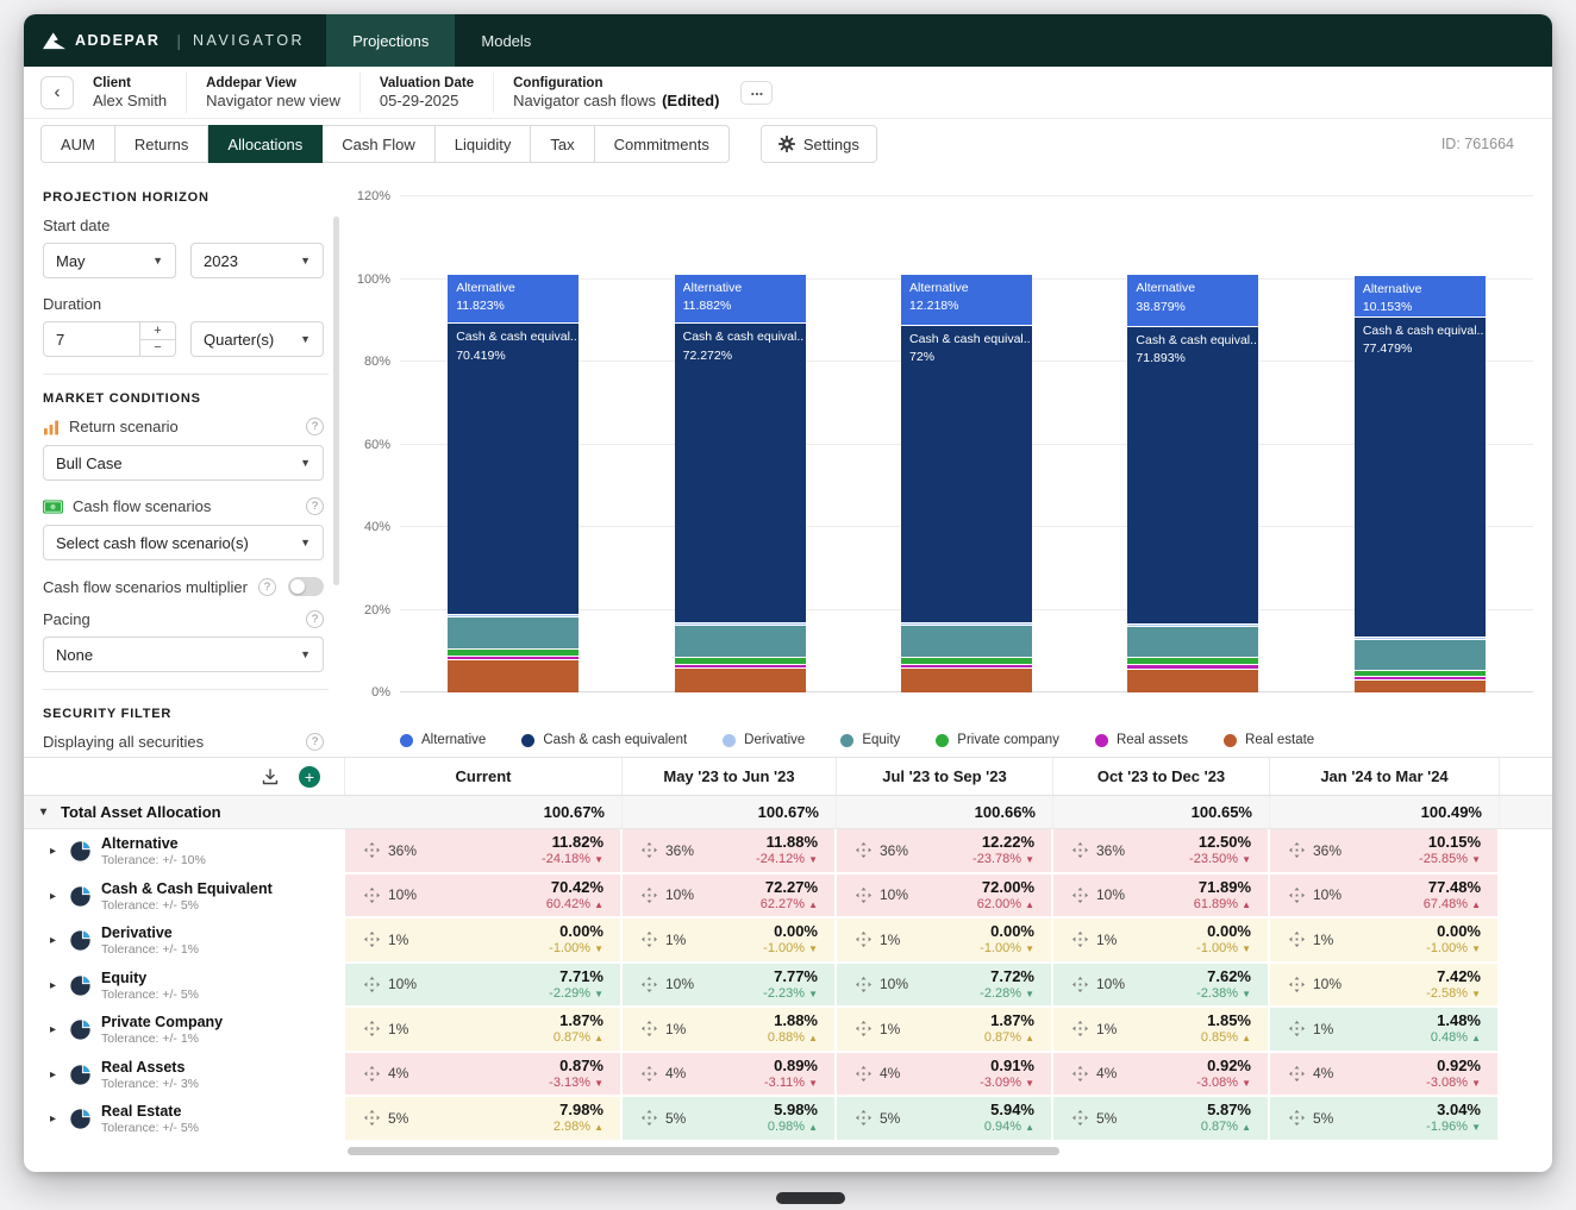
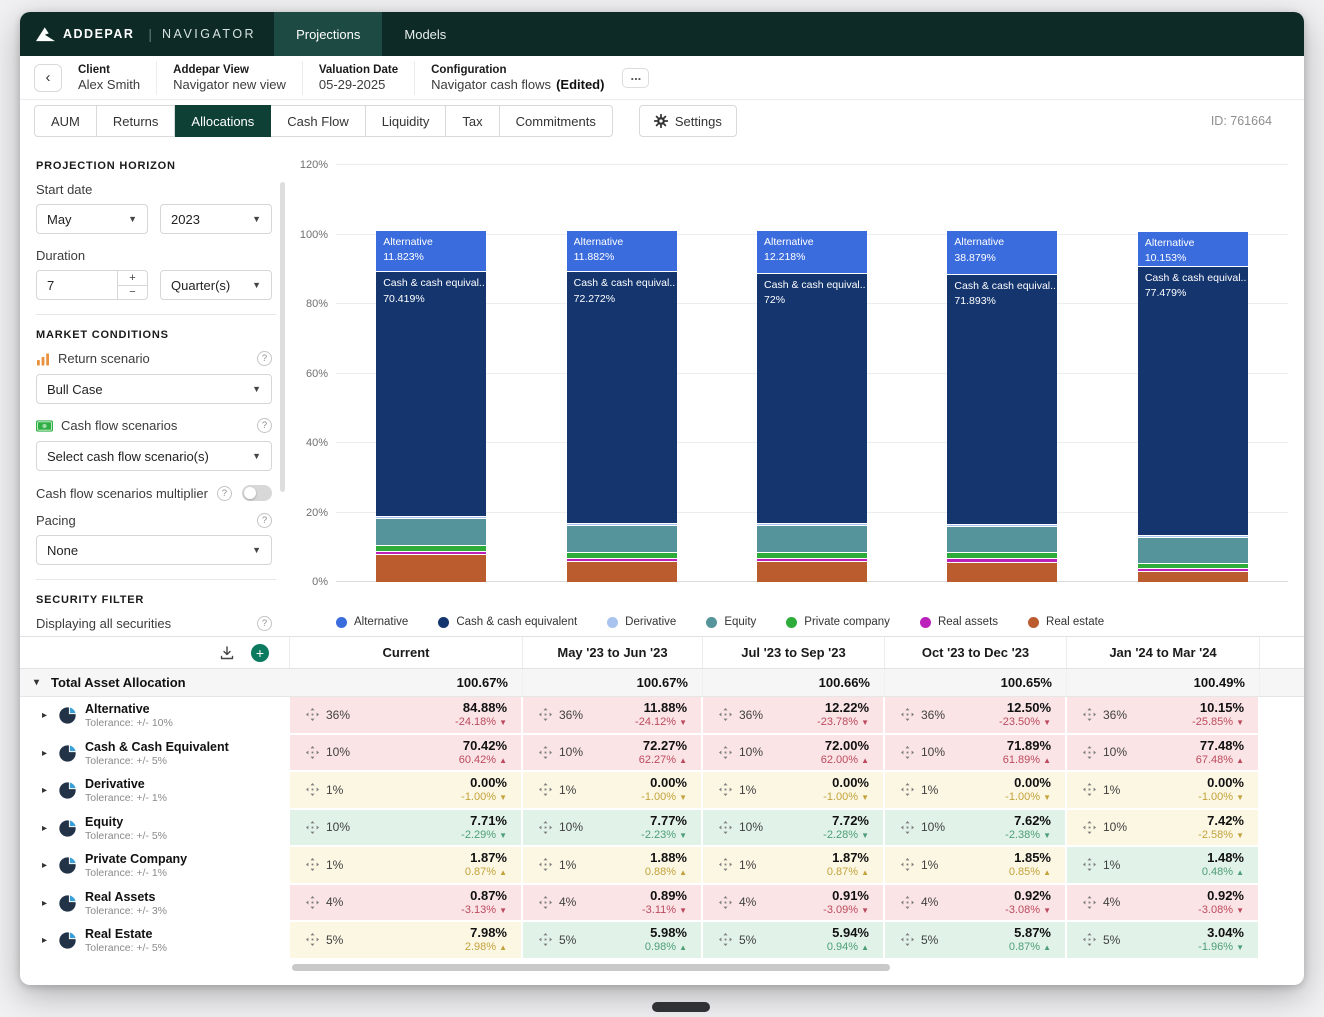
  ADDEPAR
  |
  NAVIGATOR
  Projections
  Models
  ‹
  Client
  Alex Smith
  Addepar View
  Navigator new view
  Valuation Date
  05-29-2025
  Configuration
  Navigator cash flows (Edited)
  ...
  AUM
  Returns
  Allocations
  Cash Flow
  Liquidity
  Tax
  Commitments
  Settings
  ID: 761664
  PROJECTION HORIZON
  Start date
  May
  ▼
  2023
  ▼
  Duration
  7
  +
  −
  Quarter(s)
  ▼
  MARKET CONDITIONS
  Return scenario
  ?
  Bull Case
  ▼
  Cash flow scenarios
  ?
  Select cash flow scenario(s)
  ▼
  Cash flow scenarios multiplier
  ?
  Pacing
  ?
  None
  ▼
  SECURITY FILTER
  Displaying all securities
  ?
  0%
  20%
  40%
  60%
  80%
  100%
  120%
  Cash & cash equival..
  70.419%
  Alternative
  11.823%
  Cash & cash equival..
  72.272%
  Alternative
  11.882%
  Cash & cash equival..
  72%
  Alternative
  12.218%
  Cash & cash equival..
  71.893%
  Alternative
  38.879%
  Cash & cash equival..
  77.479%
  Alternative
  10.153%
  Alternative
  Cash & cash equivalent
  Derivative
  Equity
  Private company
  Real assets
  Real estate
  +
  Current
  May '23 to Jun '23
  Jul '23 to Sep '23
  Oct '23 to Dec '23
  Jan '24 to Mar '24
  ▾
  Total Asset Allocation
  100.67%
  100.67%
  100.66%
  100.65%
  100.49%
  ▸
  Alternative
  Tolerance: +/- 10%
  36%
- 11.82%
+ 84.88%
  -24.18% ▼
  36%
  11.88%
  -24.12% ▼
  36%
  12.22%
  -23.78% ▼
  36%
  12.50%
  -23.50% ▼
  36%
  10.15%
  -25.85% ▼
  ▸
  Cash & Cash Equivalent
  Tolerance: +/- 5%
  10%
  70.42%
  60.42% ▲
  10%
  72.27%
  62.27% ▲
  10%
  72.00%
  62.00% ▲
  10%
  71.89%
  61.89% ▲
  10%
  77.48%
  67.48% ▲
  ▸
  Derivative
  Tolerance: +/- 1%
  1%
  0.00%
  -1.00% ▼
  1%
  0.00%
  -1.00% ▼
  1%
  0.00%
  -1.00% ▼
  1%
  0.00%
  -1.00% ▼
  1%
  0.00%
  -1.00% ▼
  ▸
  Equity
  Tolerance: +/- 5%
  10%
  7.71%
  -2.29% ▼
  10%
  7.77%
  -2.23% ▼
  10%
  7.72%
  -2.28% ▼
  10%
  7.62%
  -2.38% ▼
  10%
  7.42%
  -2.58% ▼
  ▸
  Private Company
  Tolerance: +/- 1%
  1%
  1.87%
  0.87% ▲
  1%
  1.88%
  0.88% ▲
  1%
  1.87%
  0.87% ▲
  1%
  1.85%
  0.85% ▲
  1%
  1.48%
  0.48% ▲
  ▸
  Real Assets
  Tolerance: +/- 3%
  4%
  0.87%
  -3.13% ▼
  4%
  0.89%
  -3.11% ▼
  4%
  0.91%
  -3.09% ▼
  4%
  0.92%
  -3.08% ▼
  4%
  0.92%
  -3.08% ▼
  ▸
  Real Estate
  Tolerance: +/- 5%
  5%
  7.98%
  2.98% ▲
  5%
  5.98%
  0.98% ▲
  5%
  5.94%
  0.94% ▲
  5%
  5.87%
  0.87% ▲
  5%
  3.04%
  -1.96% ▼
